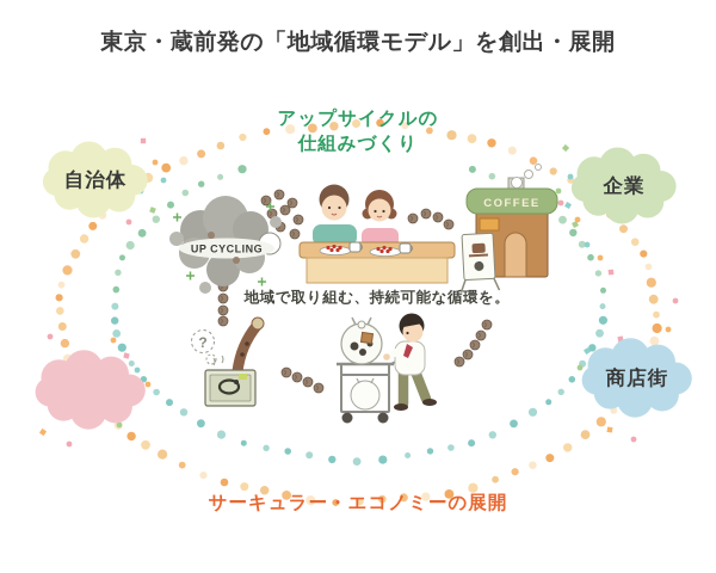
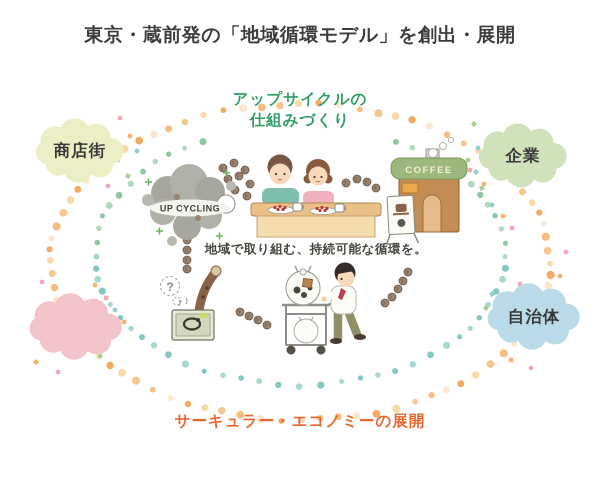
  東京・蔵前発の「地域循環モデル」を創出・展開
  UP CYCLING
  COFFEE
  ?
  アップサイクルの
  仕組みづくり
  地域で取り組む、持続可能な循環を。
  サーキュラー・エコノミーの展開
- 自治体
+ 商店街
  企業
- 商店街
+ 自治体
